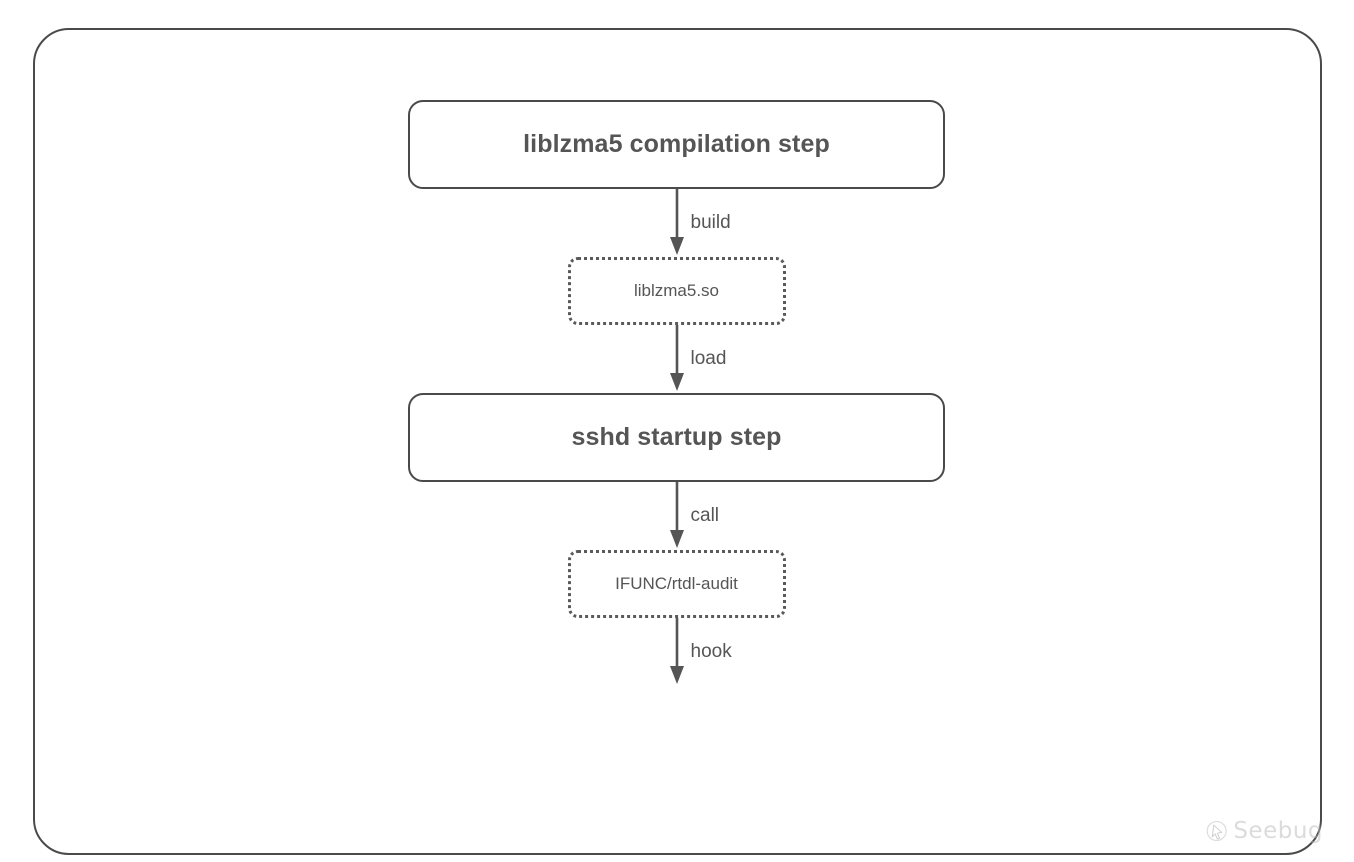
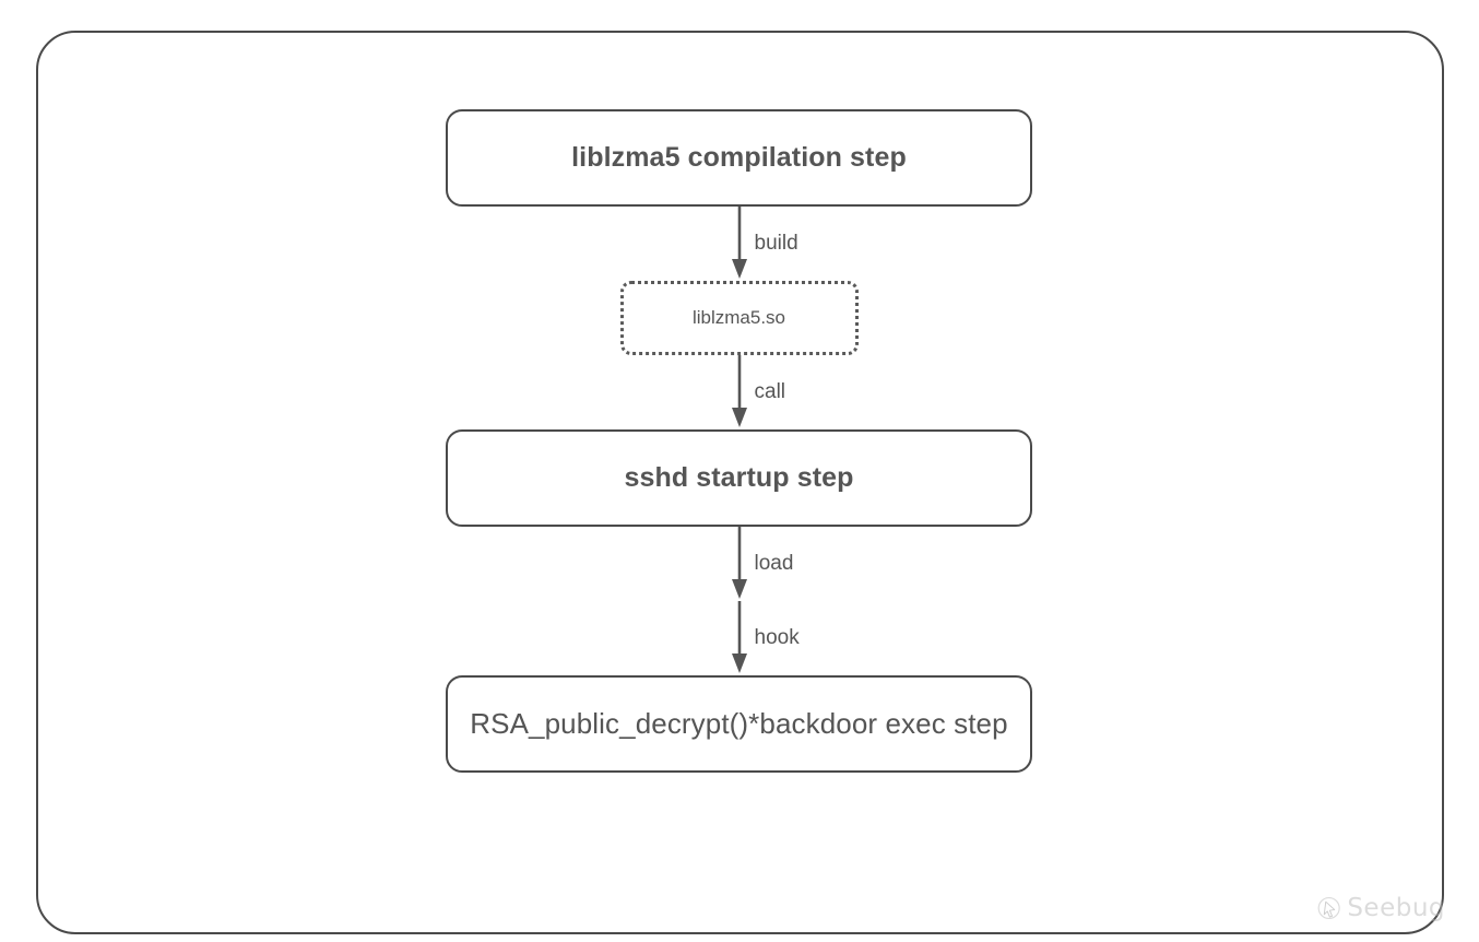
  liblzma5 compilation step
  build
  liblzma5.so
- load
+ call
  sshd startup step
- call
+ load
- IFUNC/rtdl-audit
  hook
+ RSA_public_decrypt()*backdoor exec step
  Seebug
